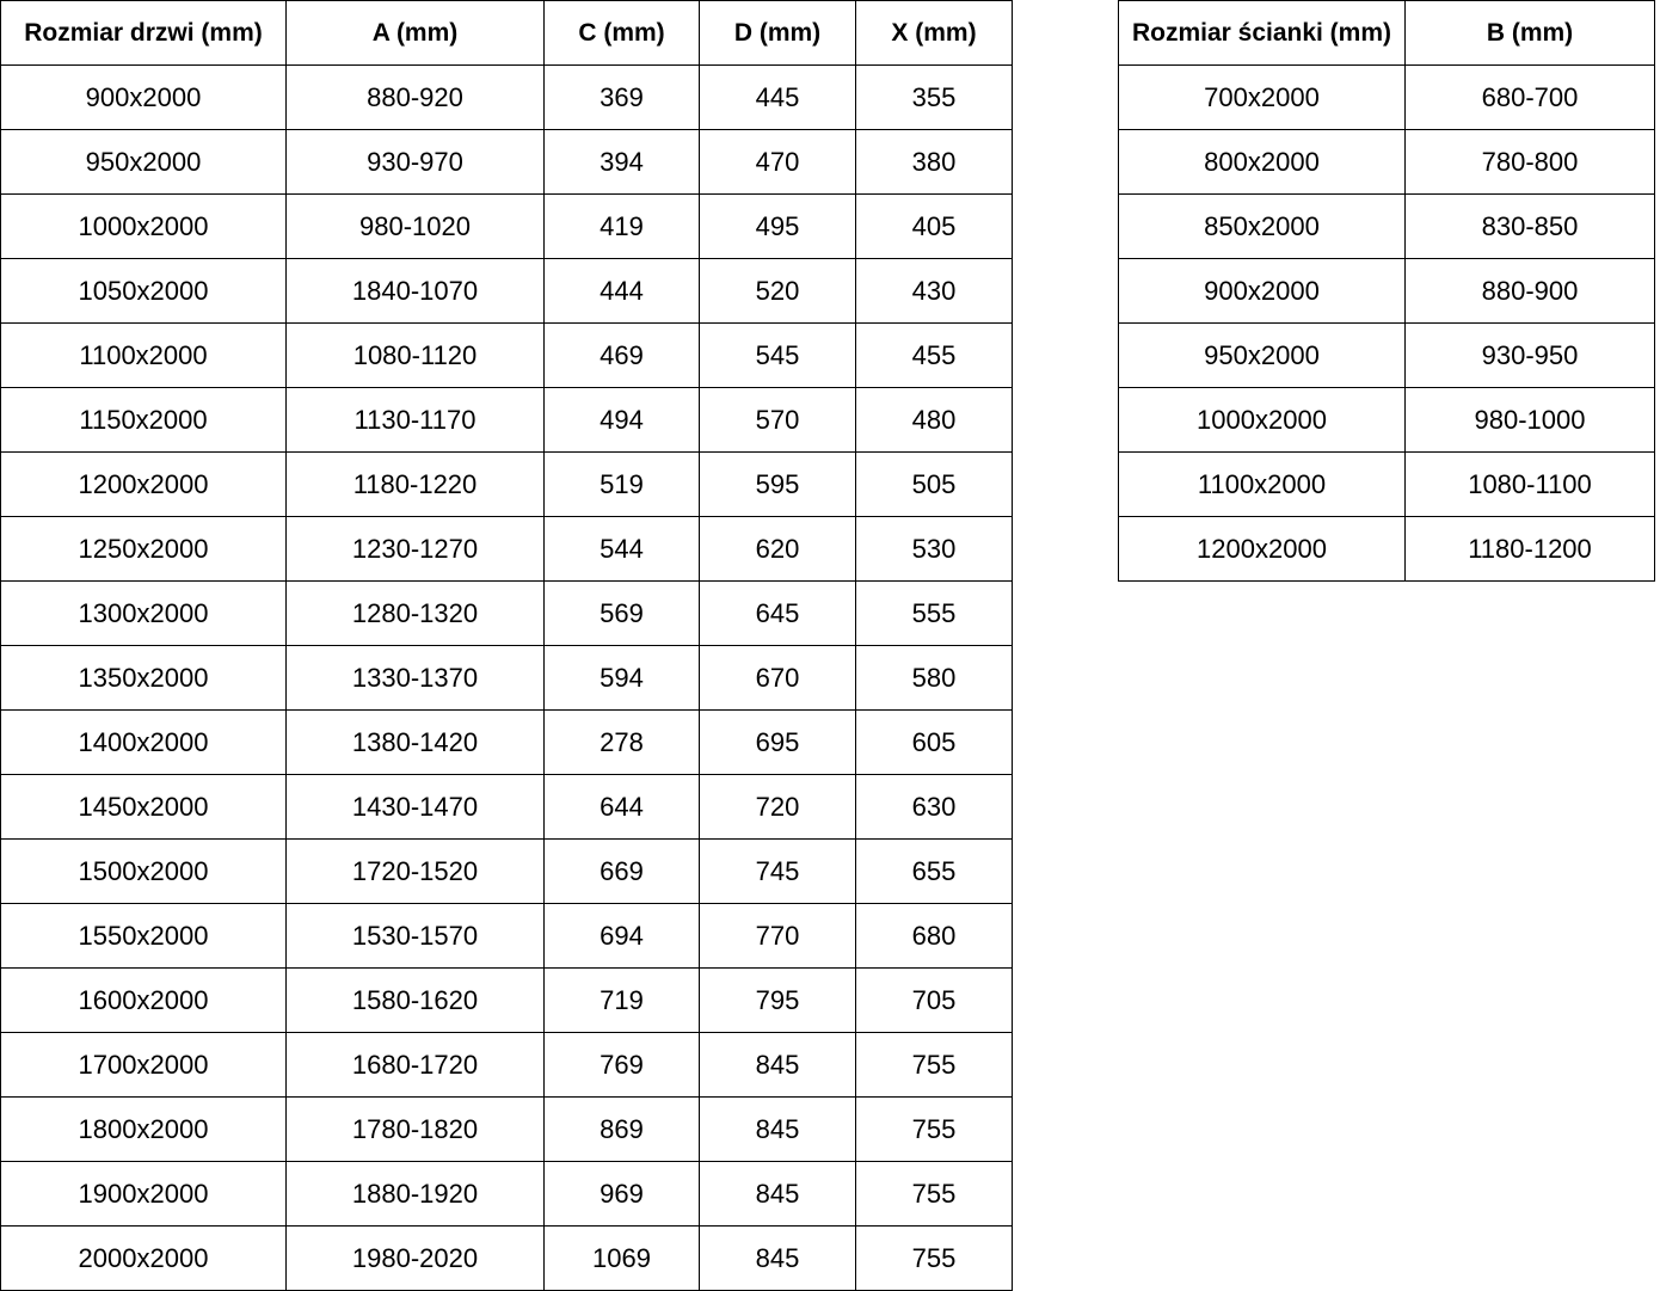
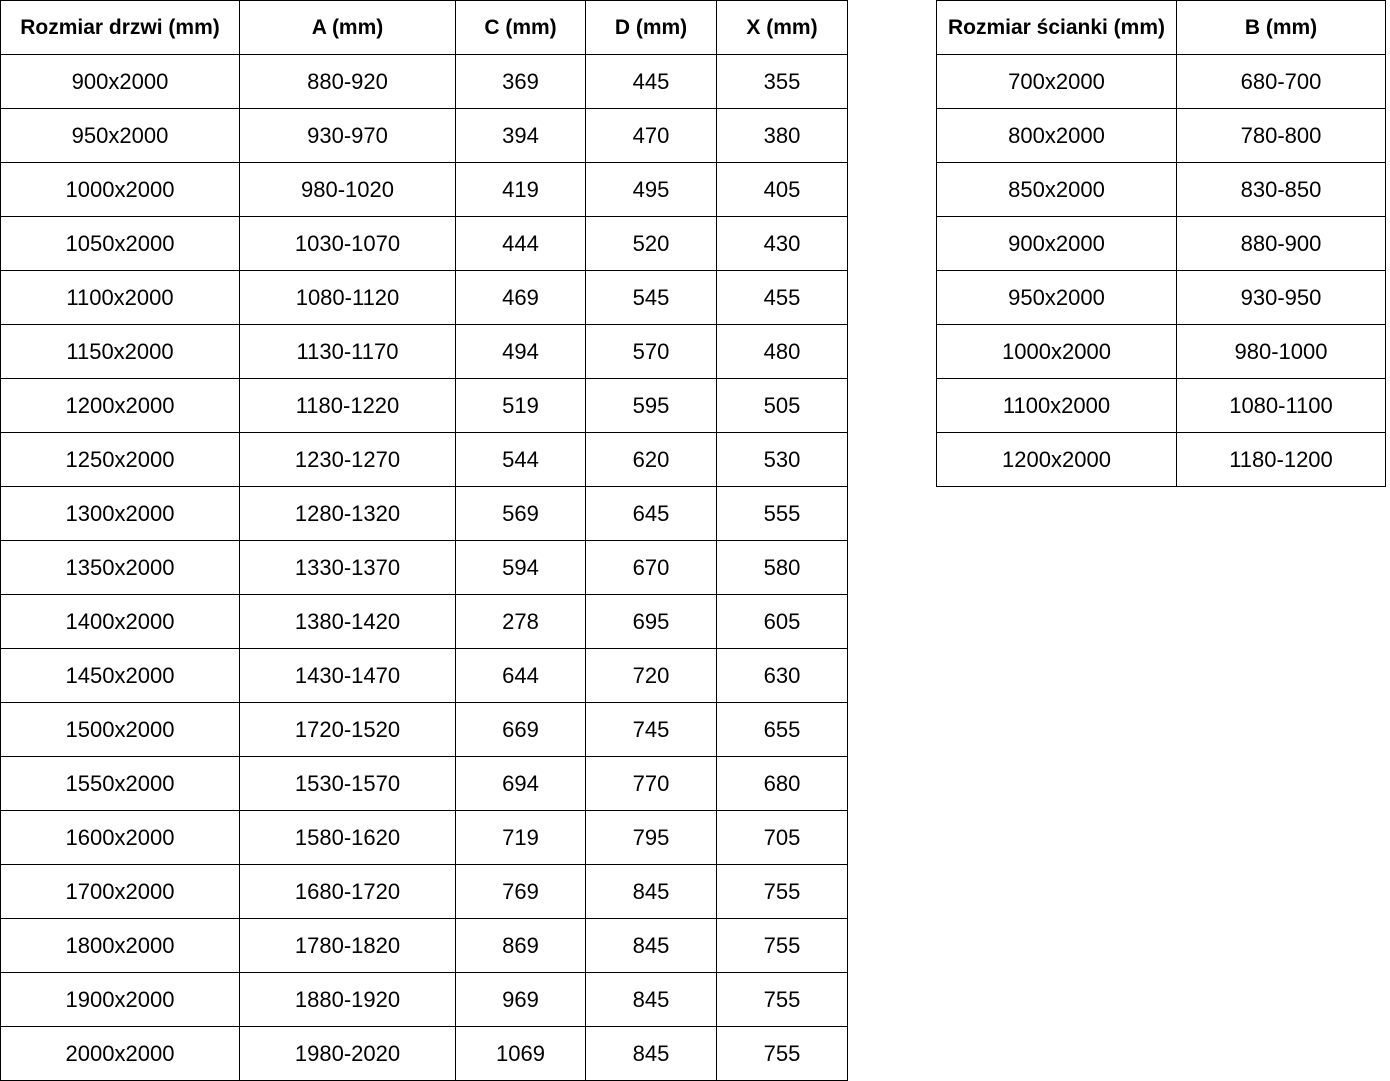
  Rozmiar drzwi (mm)	A (mm)	C (mm)	D (mm)	X (mm)
  900x2000	880-920	369	445	355
  950x2000	930-970	394	470	380
  1000x2000	980-1020	419	495	405
- 1050x2000	1840-1070	444	520	430
+ 1050x2000	1030-1070	444	520	430
  1100x2000	1080-1120	469	545	455
  1150x2000	1130-1170	494	570	480
  1200x2000	1180-1220	519	595	505
  1250x2000	1230-1270	544	620	530
  1300x2000	1280-1320	569	645	555
  1350x2000	1330-1370	594	670	580
  1400x2000	1380-1420	278	695	605
  1450x2000	1430-1470	644	720	630
  1500x2000	1720-1520	669	745	655
  1550x2000	1530-1570	694	770	680
  1600x2000	1580-1620	719	795	705
  1700x2000	1680-1720	769	845	755
  1800x2000	1780-1820	869	845	755
  1900x2000	1880-1920	969	845	755
  2000x2000	1980-2020	1069	845	755
  Rozmiar ścianki (mm)	B (mm)
  700x2000	680-700
  800x2000	780-800
  850x2000	830-850
  900x2000	880-900
  950x2000	930-950
  1000x2000	980-1000
  1100x2000	1080-1100
  1200x2000	1180-1200
